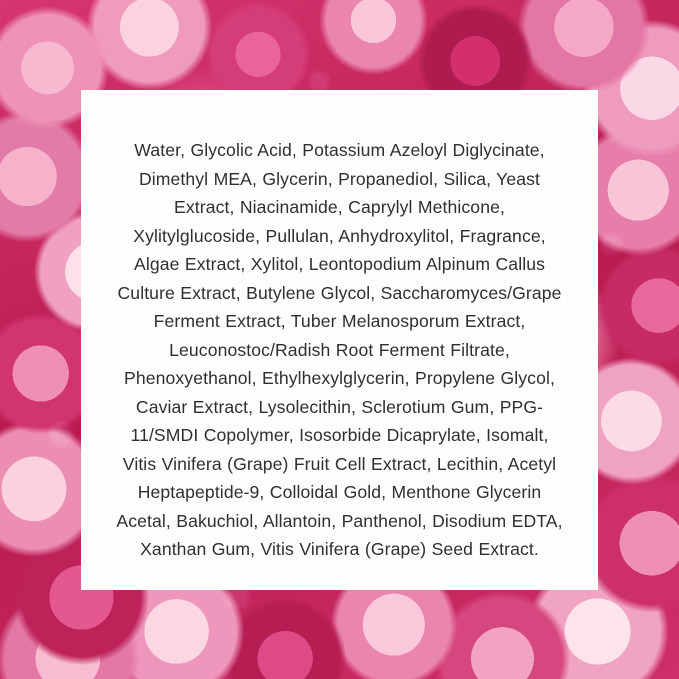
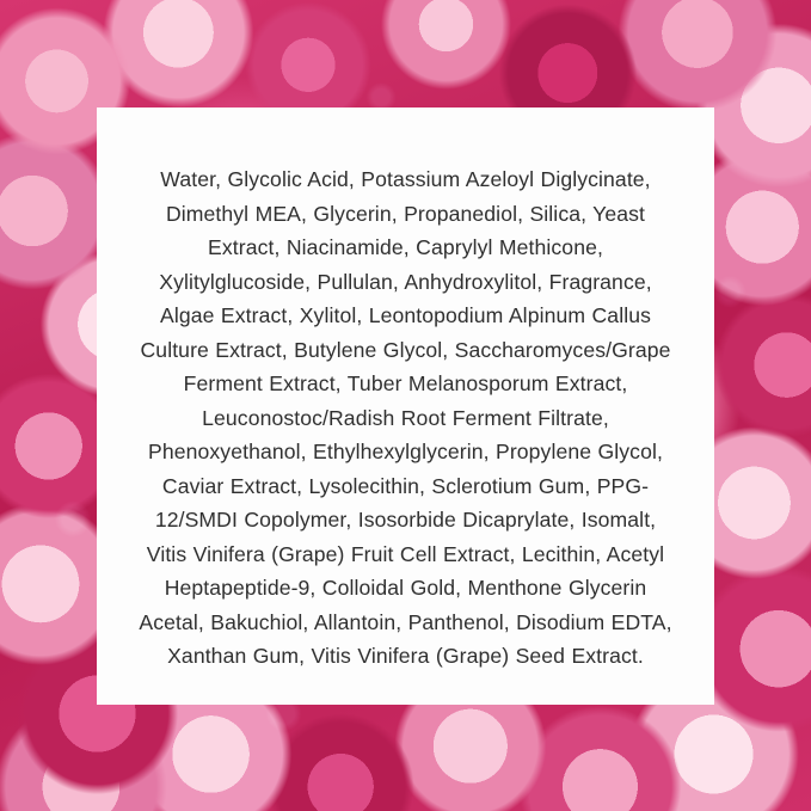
- Water, Glycolic Acid, Potassium Azeloyl Diglycinate, Dimethyl MEA, Glycerin, Propanediol, Silica, Yeast Extract, Niacinamide, Caprylyl Methicone, Xylitylglucoside, Pullulan, Anhydroxylitol, Fragrance, Algae Extract, Xylitol, Leontopodium Alpinum Callus Culture Extract, Butylene Glycol, Saccharomyces/Grape Ferment Extract, Tuber Melanosporum Extract, Leuconostoc/Radish Root Ferment Filtrate, Phenoxyethanol, Ethylhexylglycerin, Propylene Glycol, Caviar Extract, Lysolecithin, Sclerotium Gum, PPG-11/SMDI Copolymer, Isosorbide Dicaprylate, Isomalt, Vitis Vinifera (Grape) Fruit Cell Extract, Lecithin, Acetyl Heptapeptide-9, Colloidal Gold, Menthone Glycerin Acetal, Bakuchiol, Allantoin, Panthenol, Disodium EDTA, Xanthan Gum, Vitis Vinifera (Grape) Seed Extract.
+ Water, Glycolic Acid, Potassium Azeloyl Diglycinate, Dimethyl MEA, Glycerin, Propanediol, Silica, Yeast Extract, Niacinamide, Caprylyl Methicone, Xylitylglucoside, Pullulan, Anhydroxylitol, Fragrance, Algae Extract, Xylitol, Leontopodium Alpinum Callus Culture Extract, Butylene Glycol, Saccharomyces/Grape Ferment Extract, Tuber Melanosporum Extract, Leuconostoc/Radish Root Ferment Filtrate, Phenoxyethanol, Ethylhexylglycerin, Propylene Glycol, Caviar Extract, Lysolecithin, Sclerotium Gum, PPG-12/SMDI Copolymer, Isosorbide Dicaprylate, Isomalt, Vitis Vinifera (Grape) Fruit Cell Extract, Lecithin, Acetyl Heptapeptide-9, Colloidal Gold, Menthone Glycerin Acetal, Bakuchiol, Allantoin, Panthenol, Disodium EDTA, Xanthan Gum, Vitis Vinifera (Grape) Seed Extract.
